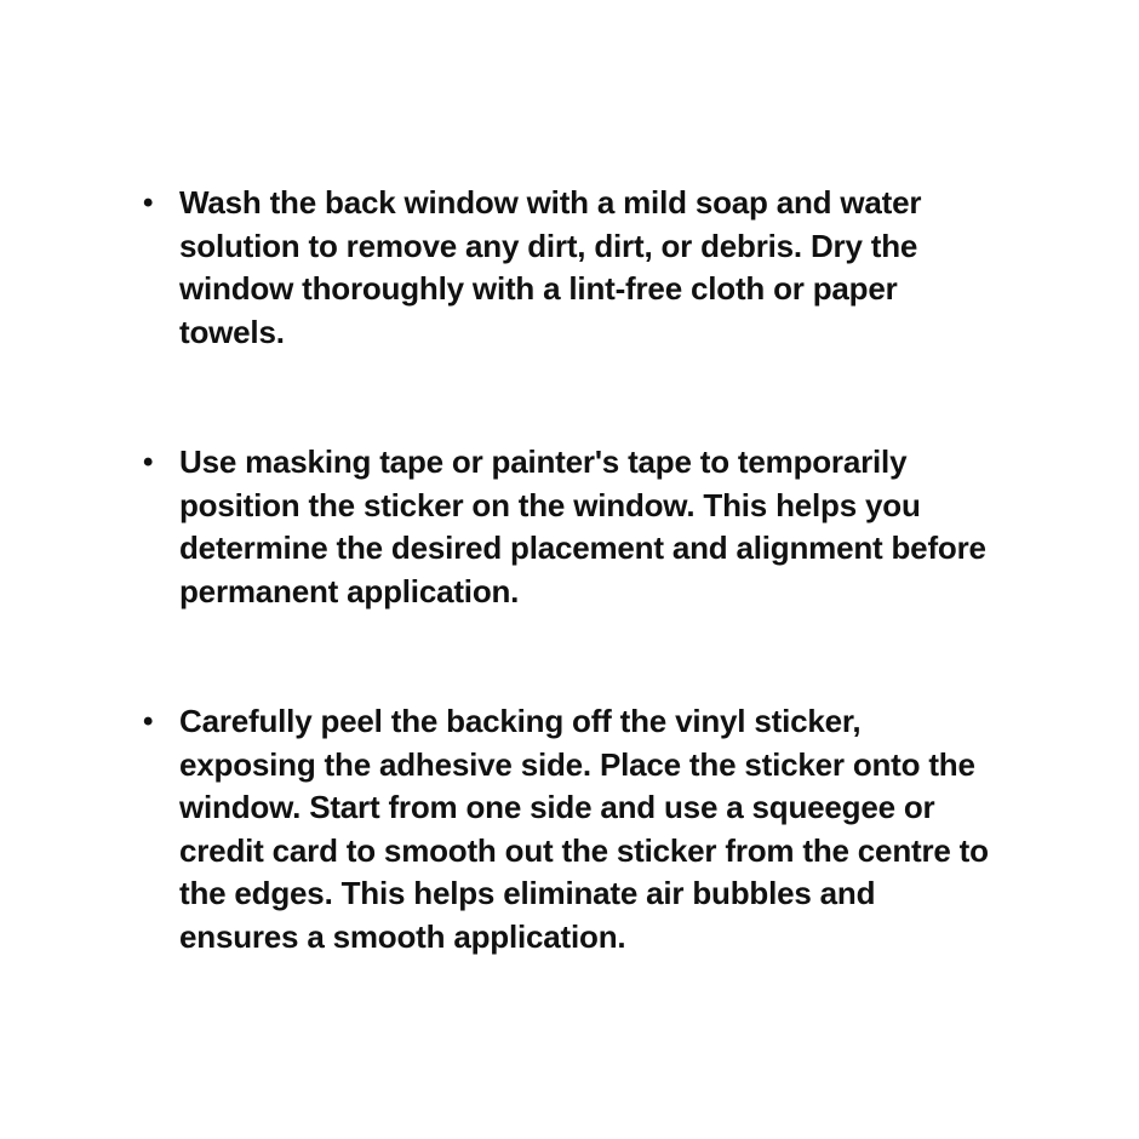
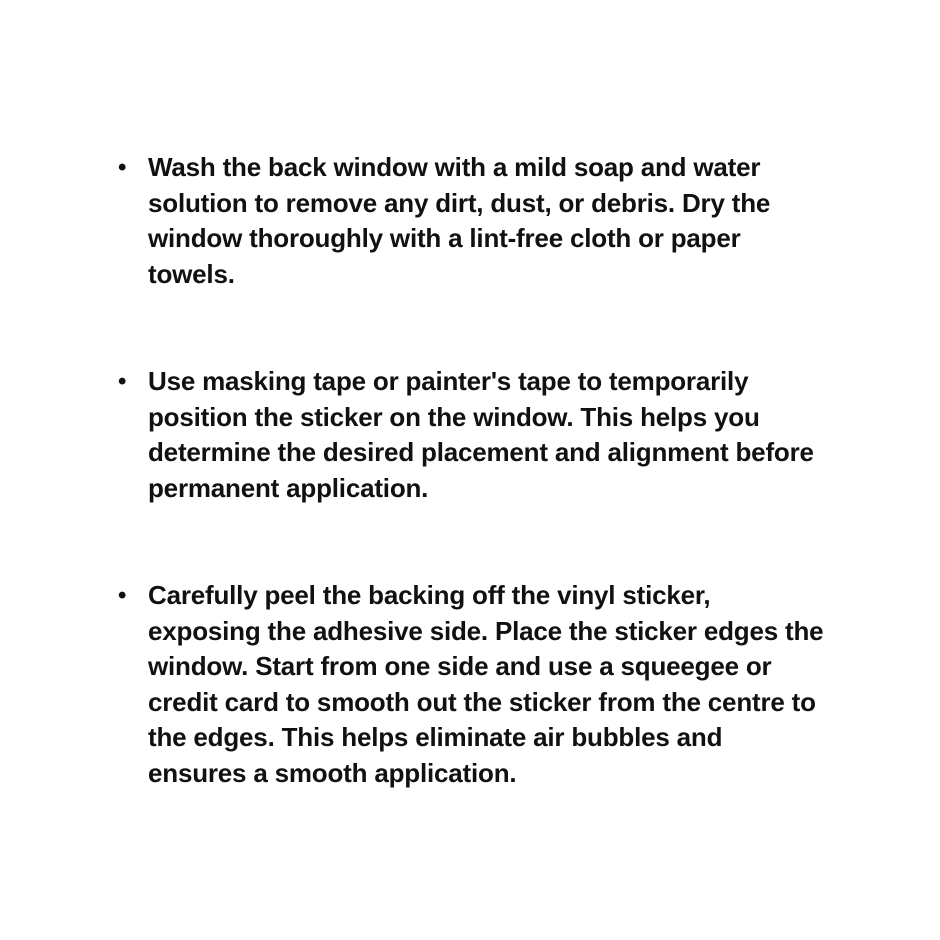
  •
- Wash the back window with a mild soap and water solution to remove any dirt, dirt, or debris. Dry the window thoroughly with a lint-free cloth or paper towels.
+ Wash the back window with a mild soap and water solution to remove any dirt, dust, or debris. Dry the window thoroughly with a lint-free cloth or paper towels.
  •
  Use masking tape or painter's tape to temporarily position the sticker on the window. This helps you determine the desired placement and alignment before permanent application.
  •
- Carefully peel the backing off the vinyl sticker, exposing the adhesive side. Place the sticker onto the window. Start from one side and use a squeegee or credit card to smooth out the sticker from the centre to the edges. This helps eliminate air bubbles and ensures a smooth application.
+ Carefully peel the backing off the vinyl sticker, exposing the adhesive side. Place the sticker edges the window. Start from one side and use a squeegee or credit card to smooth out the sticker from the centre to the edges. This helps eliminate air bubbles and ensures a smooth application.
